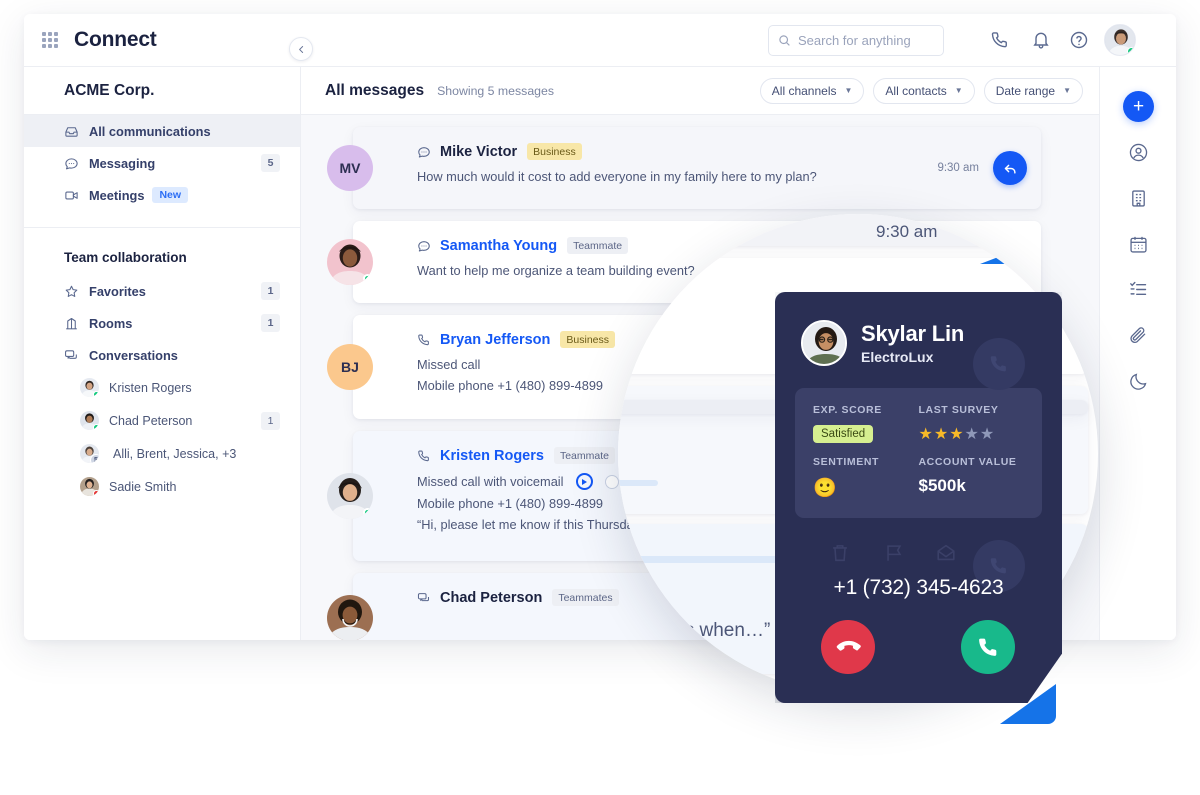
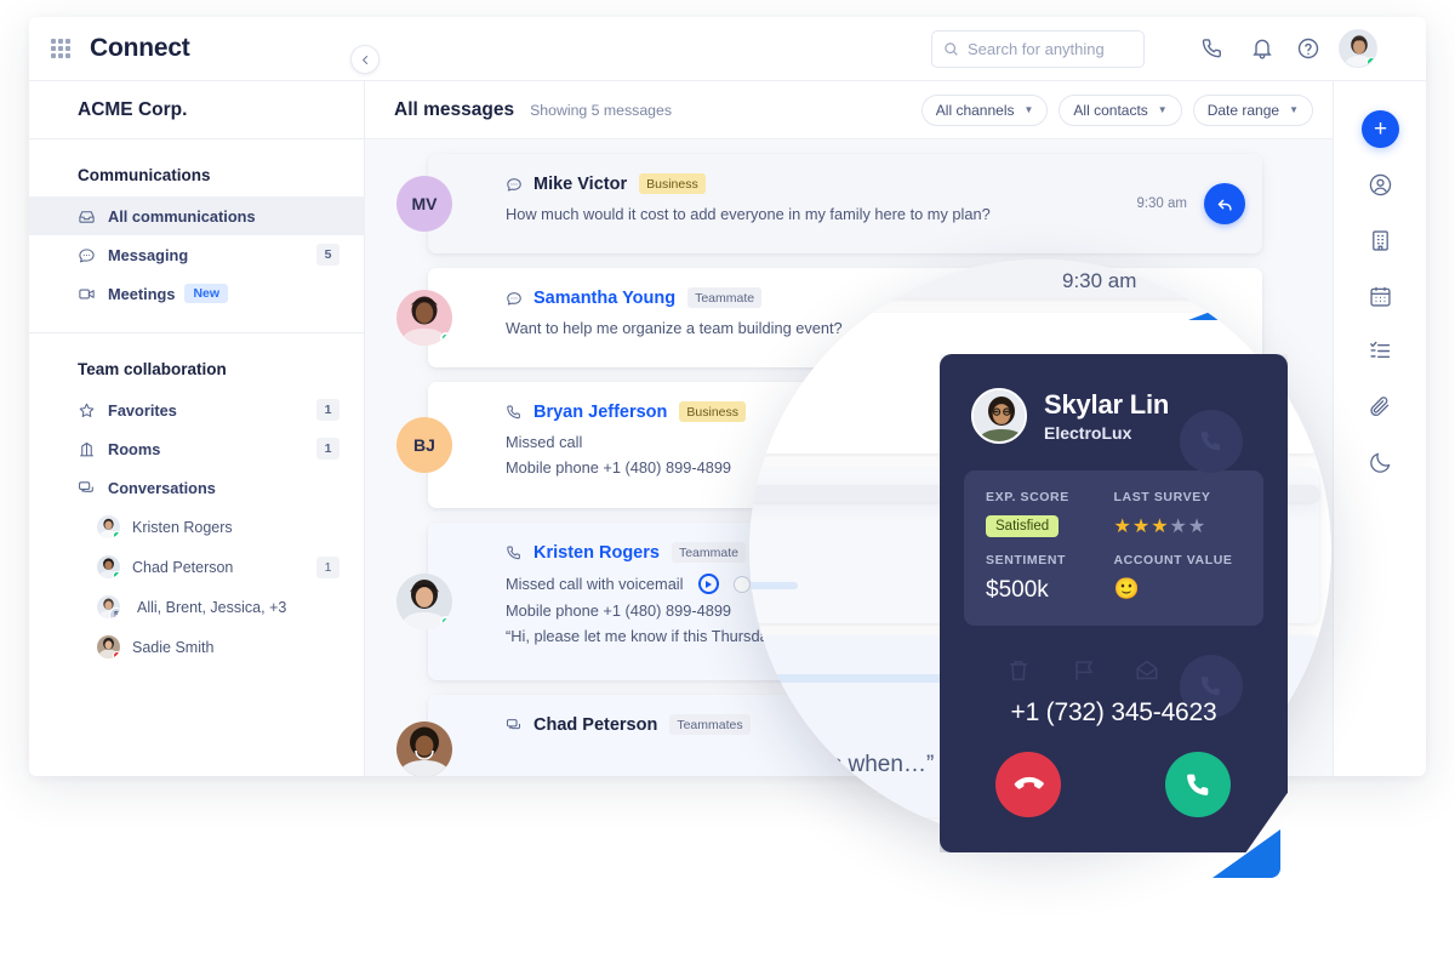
  Connect
  Search for anything
  ACME Corp.
+ Communications
  All communications
  Messaging
  5
  Meetings
  New
  Team collaboration
  Favorites
  1
  Rooms
  1
  Conversations
  Kristen Rogers
  Chad Peterson
  1
  Alli, Brent, Jessica, +3
  Sadie Smith
  All messages
  Showing 5 messages
  All channels
  ▼
  All contacts
  ▼
  Date range
  ▼
  MV
  Mike Victor
  Business
  How much would it cost to add everyone in my family here to my plan?
  9:30 am
  Samantha Young
  Teammat
  BJ
  Bryan Jefferson
  Business
  Missed call
  Mobile phone +1 (480) 899-4899
  Kristen Rogers
  Teammate
  Missed call with voicemail
  Mobile phone +1 (480) 899-4899
  “Hi, please let me know if this Thurs
  Chad Peterson
  Teammates
  +
  9:30 am
  or us when…”
  Skylar Lin
  ElectroLux
  EXP. SCORE
  Satisfied
  LAST SURVEY
  ★★★★★
  SENTIMENT
- 🙂
+ $500k
  ACCOUNT VALUE
- $500k
+ 🙂
  +1 (732) 345-4623
